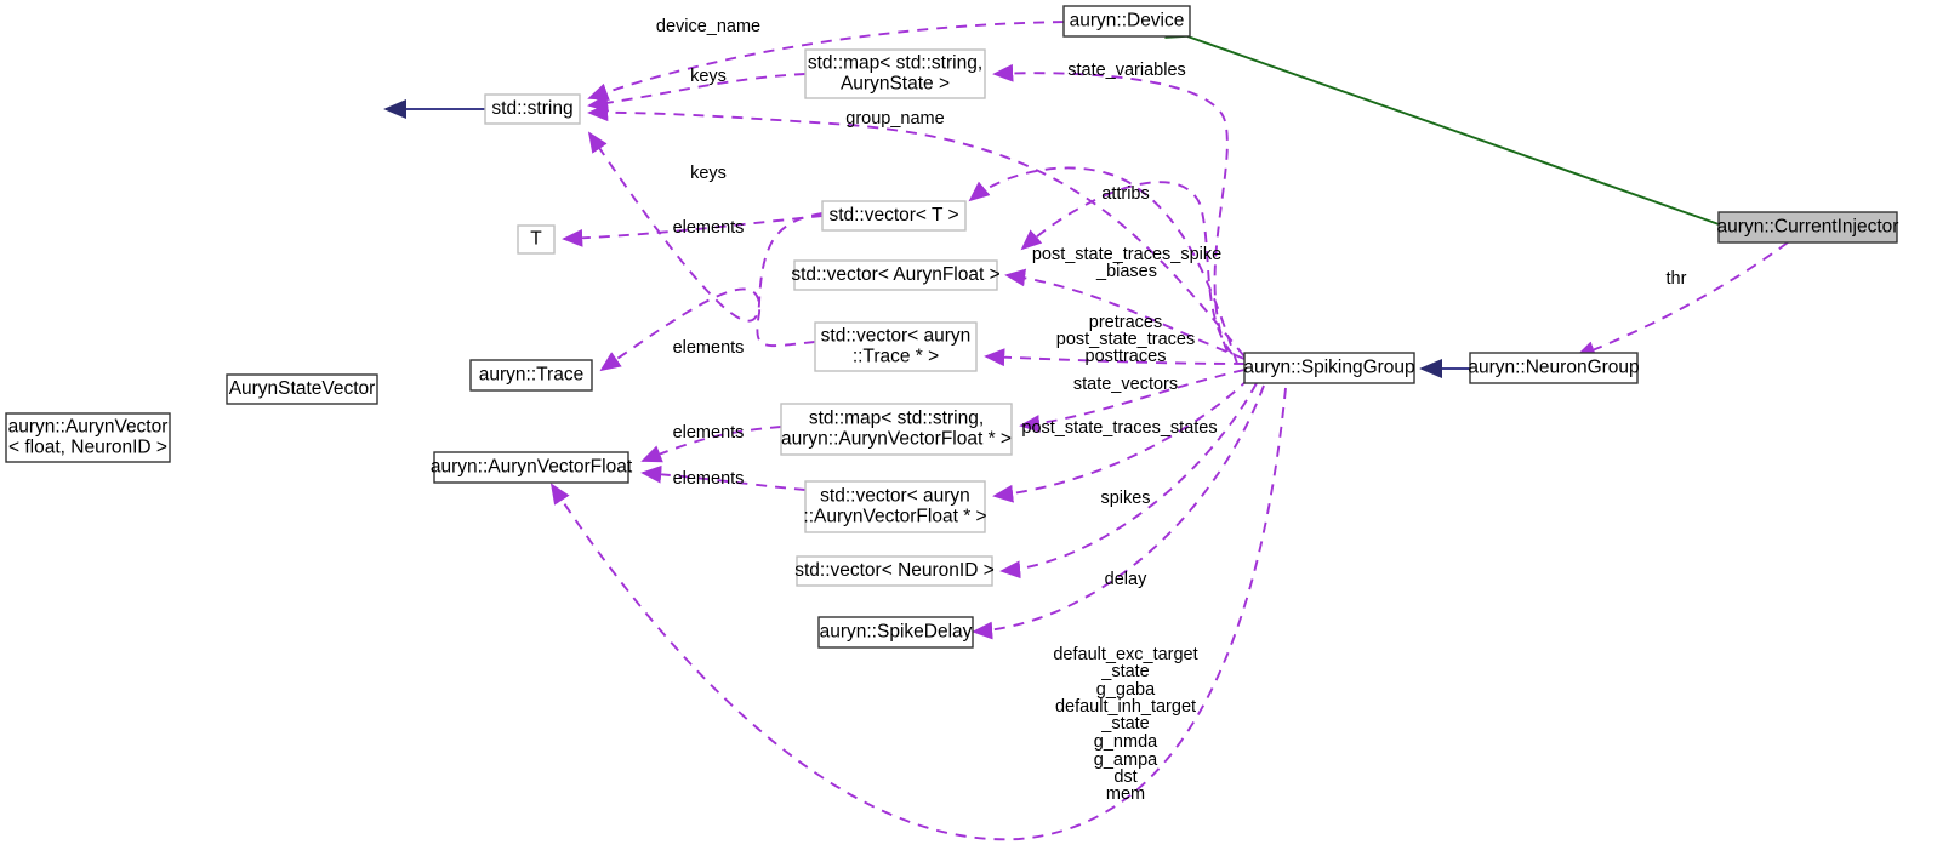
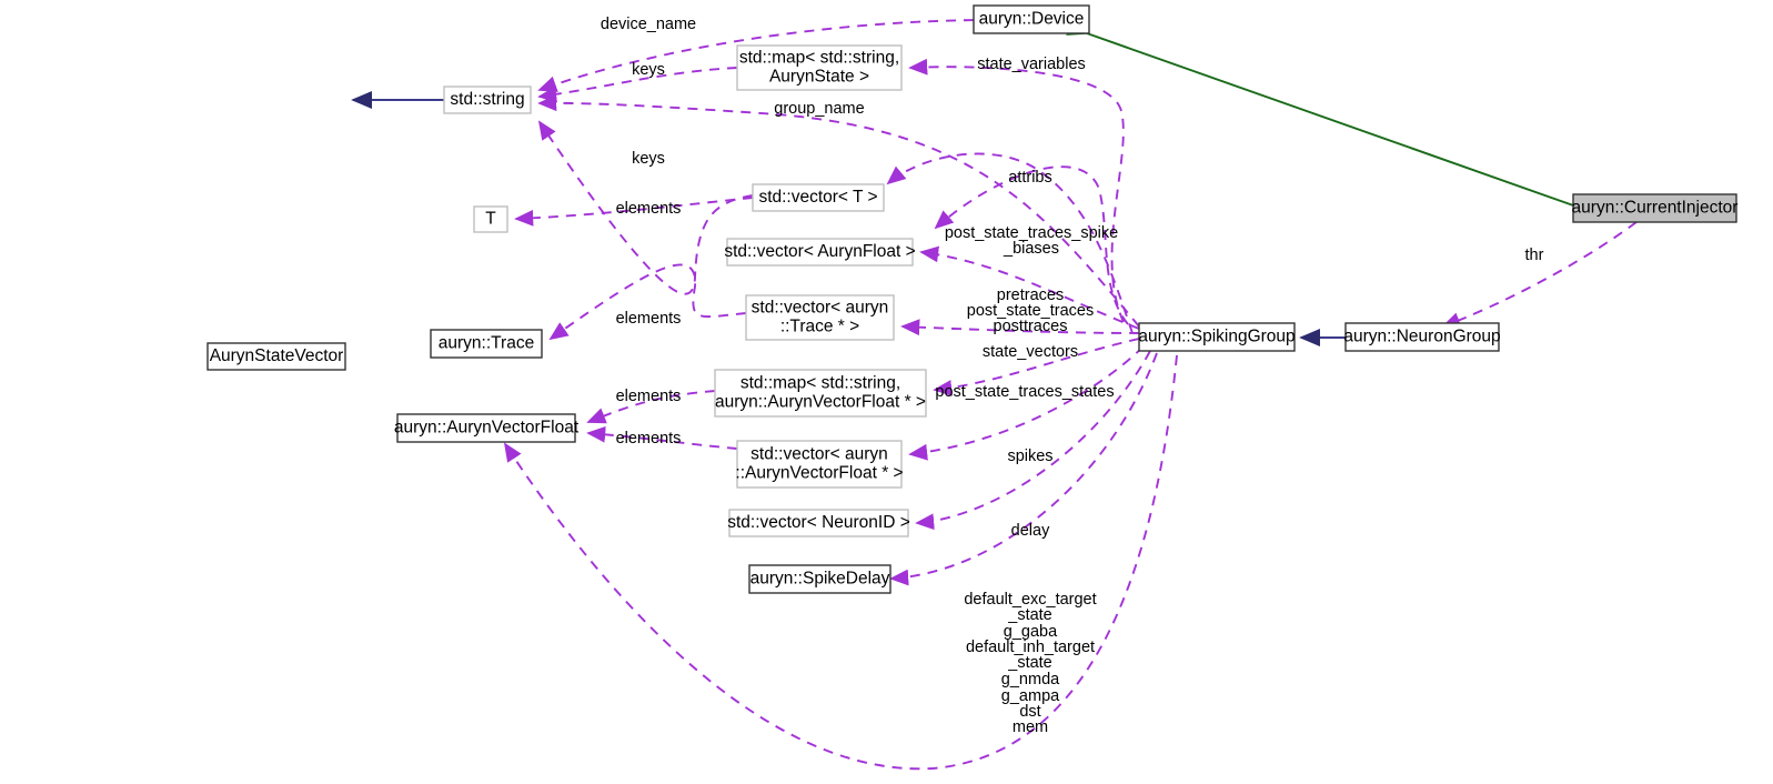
  device_name
  keys
  group_name
  state_variables
  keys
  attribs
  elements
  post_state_traces_spike
  _biases
  elements
  pretraces
  post_state_traces
  posttraces
  state_vectors
  elements
  post_state_traces_states
  elements
  spikes
  delay
  thr
  default_exc_target
  _state
  g_gaba
  default_inh_target
  _state
  g_nmda
  g_ampa
  dst
  mem
  std::string
  std::map< std::string,
  AurynState >
  auryn::Device
  auryn::CurrentInjector
  T
  std::vector< T >
  std::vector< AurynFloat >
  std::vector< auryn
  ::Trace * >
  std::map< std::string,
  auryn::AurynVectorFloat * >
  std::vector< auryn
  ::AurynVectorFloat * >
  std::vector< NeuronID >
  auryn::SpikeDelay
- auryn::AurynVector
- < float, NeuronID >
  AurynStateVector
  auryn::Trace
  auryn::AurynVectorFloat
  auryn::SpikingGroup
  auryn::NeuronGroup
